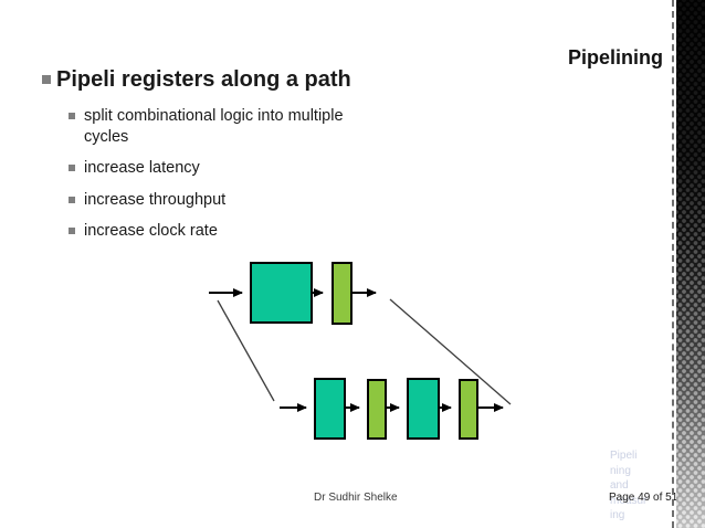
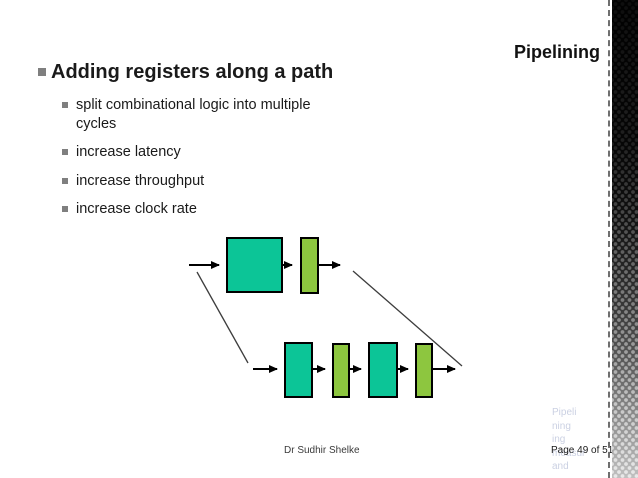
  Pipelining
- Pipeli registers along a path
+ Adding registers along a path
  split combinational logic into multiple cycles
  increase latency
  increase throughput
  increase clock rate
  Pipeli
  ning
- and
+ ing
  measur
- ing
+ and
  Dr Sudhir Shelke
  Page 49 of 51
